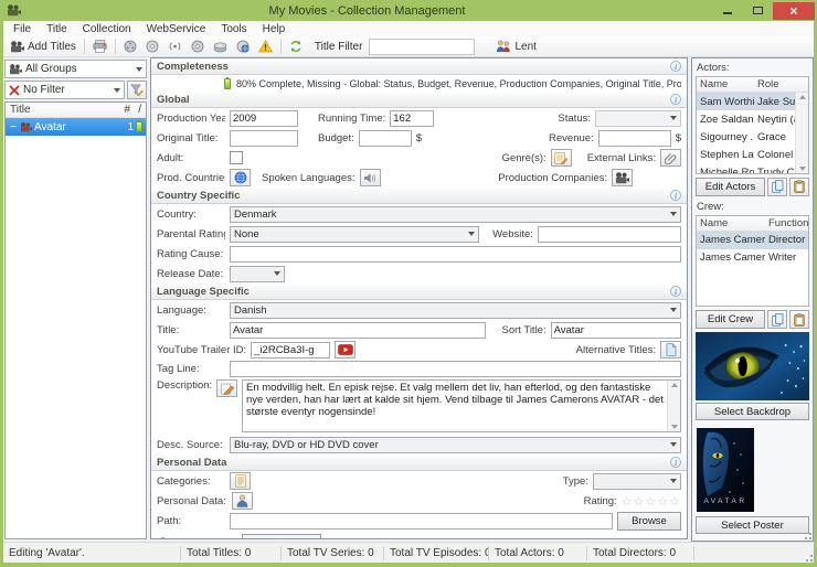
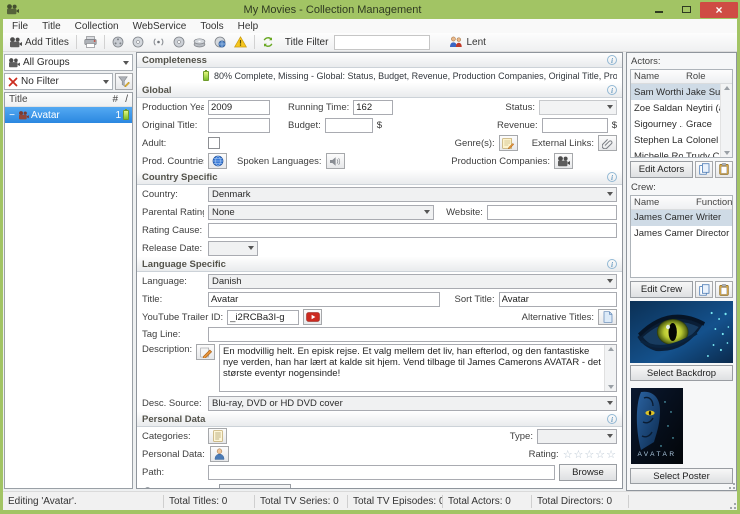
  My Movies - Collection Management
  File
  Title
  Collection
  WebService
  Tools
  Help
  Add Titles
  Title Filter
  Lent
  All Groups
  No Filter
  Title
  #
  /
  Avatar
  1
  Completeness
  80% Complete, Missing - Global: Status, Budget, Revenue, Production Companies, Original Title, Pro
  Global
  Production Yea
  2009
  Running Time:
  162
  Status:
  Original Title:
  Budget:
  $
  Revenue:
  $
  Adult:
  Genre(s):
  External Links:
  Prod. Countrie
  Spoken Languages:
  Production Companies:
  Country Specific
  Country:
  Denmark
  Parental Ratin
  None
  Website:
  Rating Cause:
  Release Date:
  Language Specific
  Language:
  Danish
  Title:
  Avatar
  Sort Title:
  Avatar
  YouTube Trailer ID:
  _i2RCBa3I-g
  Alternative Titles:
  Tag Line:
  Description:
  Desc. Source:
  Blu-ray, DVD or HD DVD cover
  Personal Data
  Categories:
  Type:
  Personal Data:
  Rating:
  Path:
  Browse
  Actors:
  Name
  Role
  Sam Worthi
  Zoe Saldan
  Sigourney .
  Grace
  Stephen La
  Michelle Ro
  Edit Actors
  Crew:
  Name
  Function
  James Camer
- Director
+ Writer
  James Camer
- Writer
+ Director
  Edit Crew
  Select Backdrop
  Select Poster
  Editing 'Avatar'.
  Total Titles: 0
  Total TV Series: 0
  Total TV Episodes:
  Total Actors: 0
  Total Directors: 0
